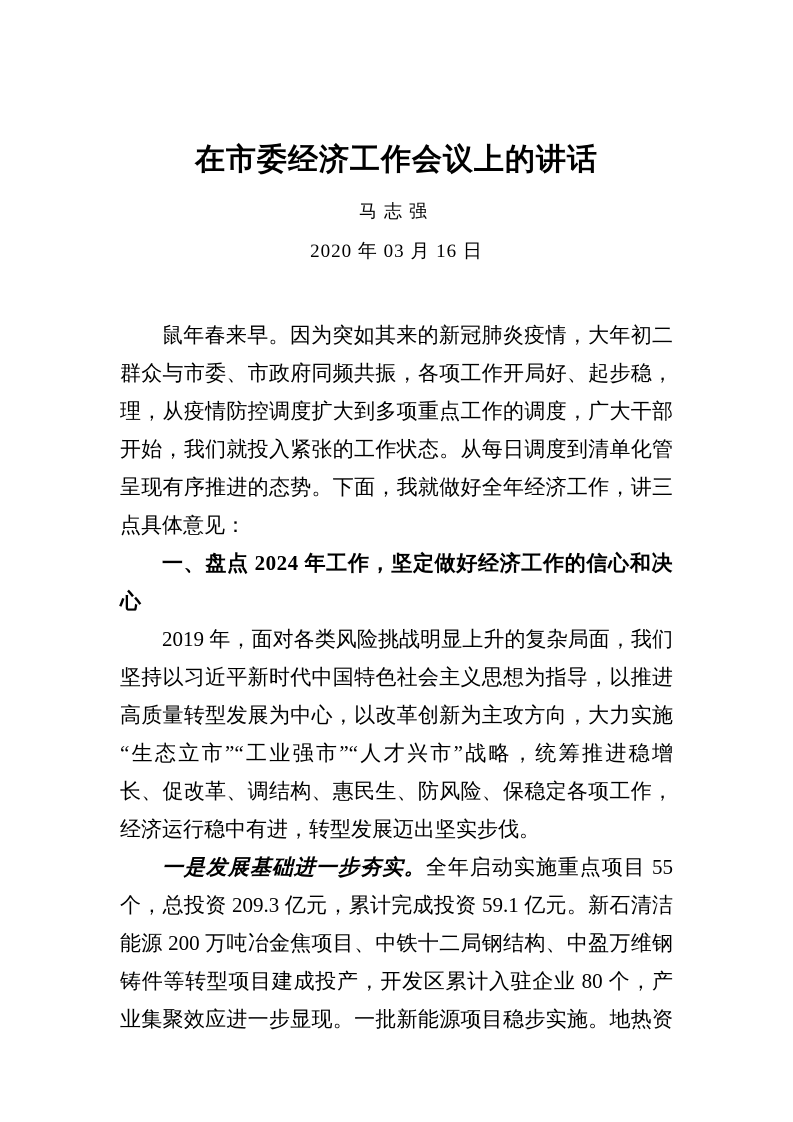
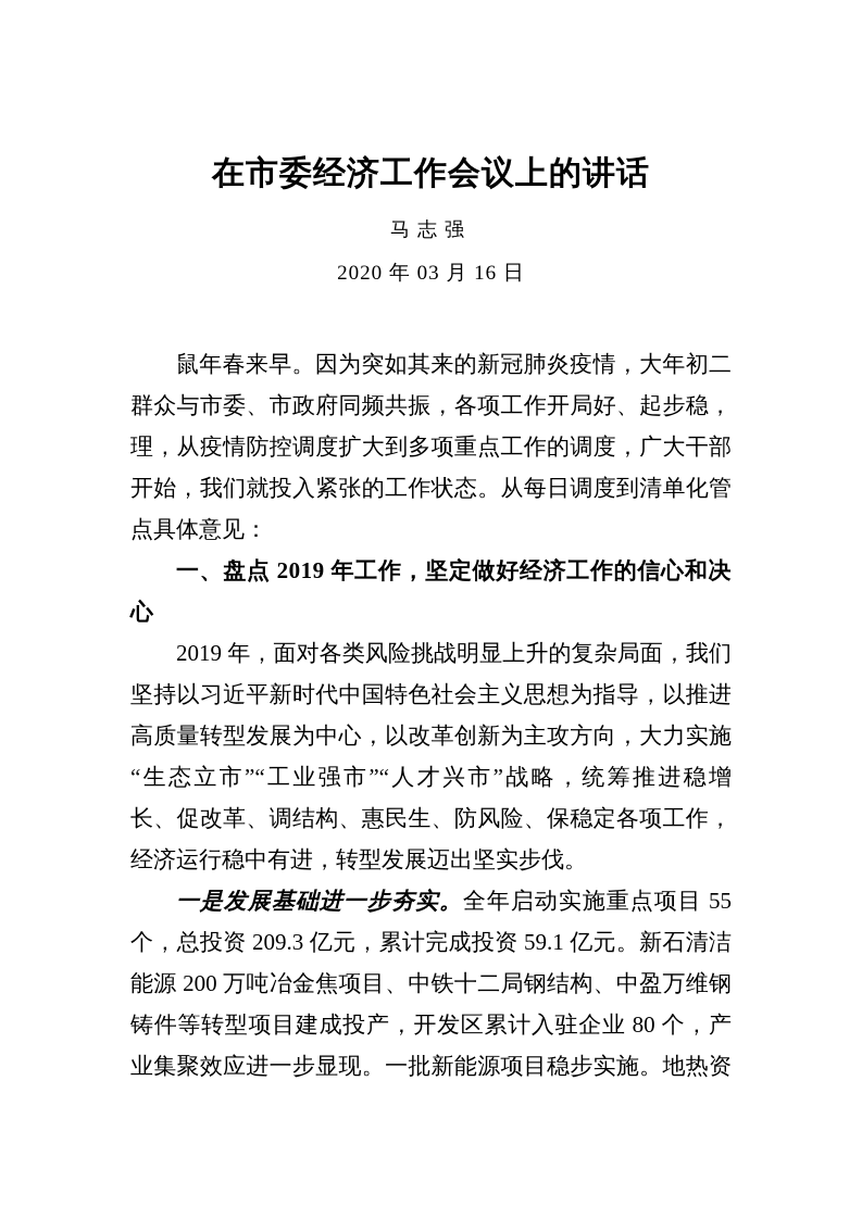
  在市委经济工作会议上的讲话
  马志强
  2020 年 03 月 16 日
  鼠年春来早。因为突如其来的新冠肺炎疫情，大年初二
  群众与市委、市政府同频共振，各项工作开局好、起步稳，
  理，从疫情防控调度扩大到多项重点工作的调度，广大干部
  开始，我们就投入紧张的工作状态。从每日调度到清单化管
- 呈现有序推进的态势。下面，我就做好全年经济工作，讲三
  点具体意见：
- 一、盘点 2024 年工作，坚定做好经济工作的信心和决
+ 一、盘点 2019 年工作，坚定做好经济工作的信心和决
  心
  2019 年，面对各类风险挑战明显上升的复杂局面，我们
  坚持以习近平新时代中国特色社会主义思想为指导，以推进
  高质量转型发展为中心，以改革创新为主攻方向，大力实施
  “生态立市”“工业强市”“人才兴市”战略，统筹推进稳增
  长、促改革、调结构、惠民生、防风险、保稳定各项工作，
  经济运行稳中有进，转型发展迈出坚实步伐。
  一是发展基础进一步夯实。全年启动实施重点项目 55
  个，总投资 209.3 亿元，累计完成投资 59.1 亿元。新石清洁
  能源 200 万吨冶金焦项目、中铁十二局钢结构、中盈万维钢
  铸件等转型项目建成投产，开发区累计入驻企业 80 个，产
  业集聚效应进一步显现。一批新能源项目稳步实施。地热资
